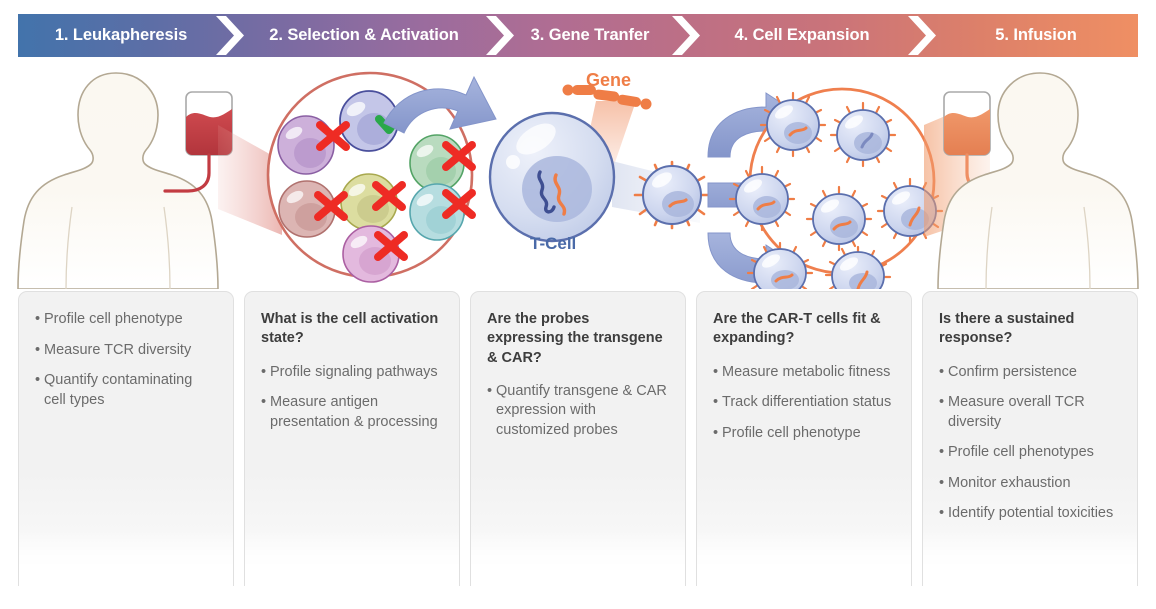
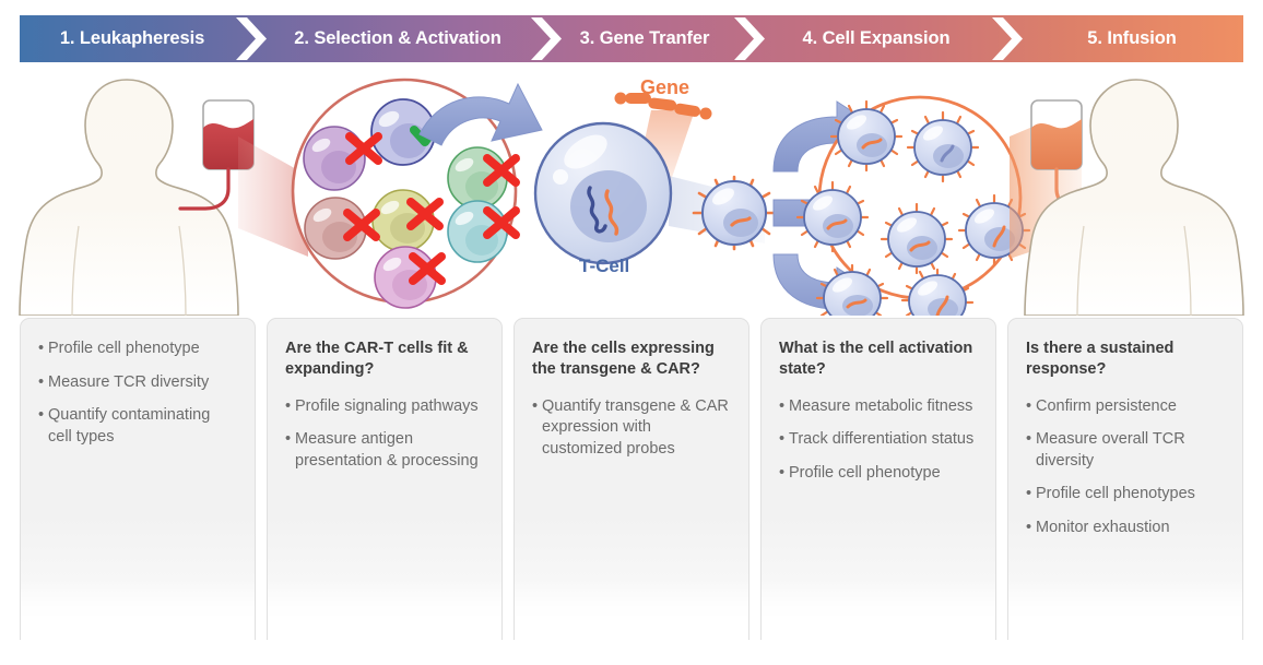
  1. Leukapheresis
  2. Selection & Activation
  3. Gene Tranfer
  4. Cell Expansion
  5. Infusion
  Gene
  T-Cell
  Profile cell phenotype
  Measure TCR diversity
  Quantify contaminating cell types
- What is the cell activation state?
+ Are the CAR-T cells fit & expanding?
  Profile signaling pathways
  Measure antigen presentation & processing
- Are the probes expressing the transgene & CAR?
+ Are the cells expressing the transgene & CAR?
  Quantify transgene & CAR expression with customized probes
- Are the CAR-T cells fit & expanding?
+ What is the cell activation state?
  Measure metabolic fitness
  Track differentiation status
  Profile cell phenotype
  Is there a sustained response?
  Confirm persistence
  Measure overall TCR diversity
  Profile cell phenotypes
  Monitor exhaustion
- Identify potential toxicities
